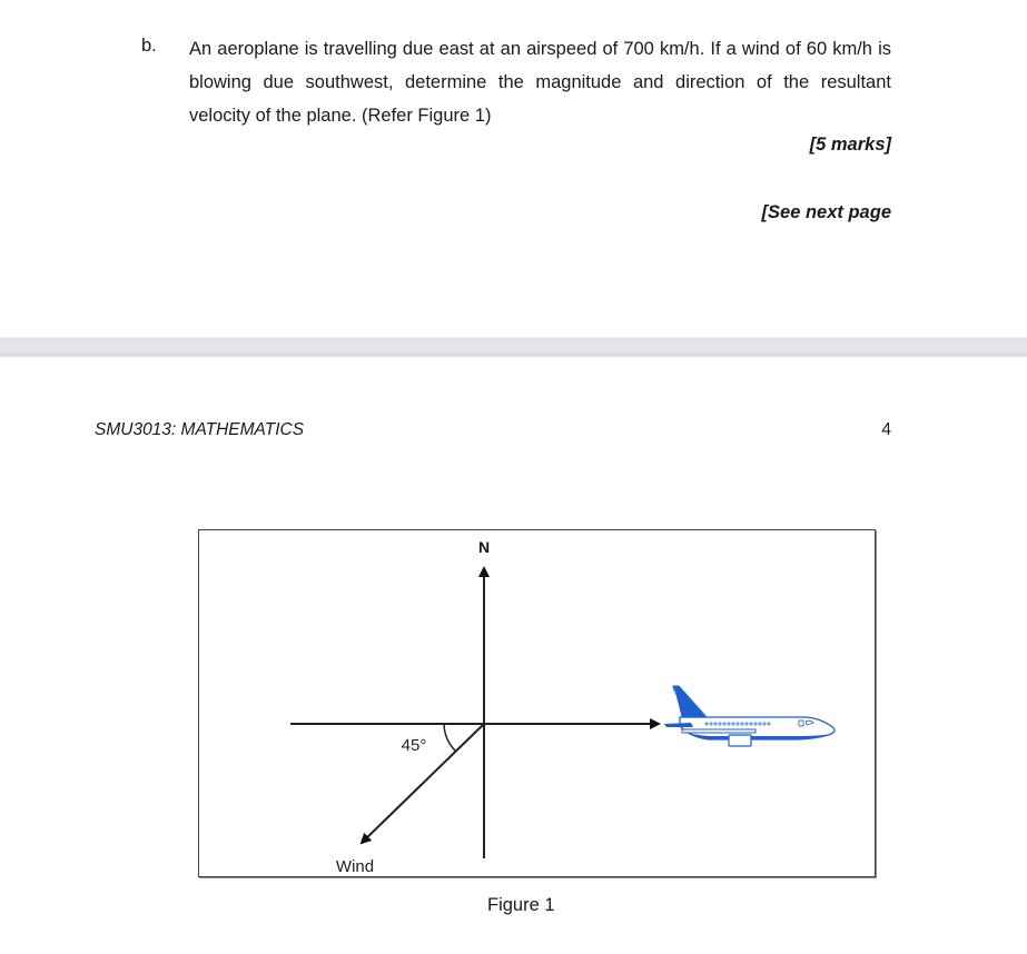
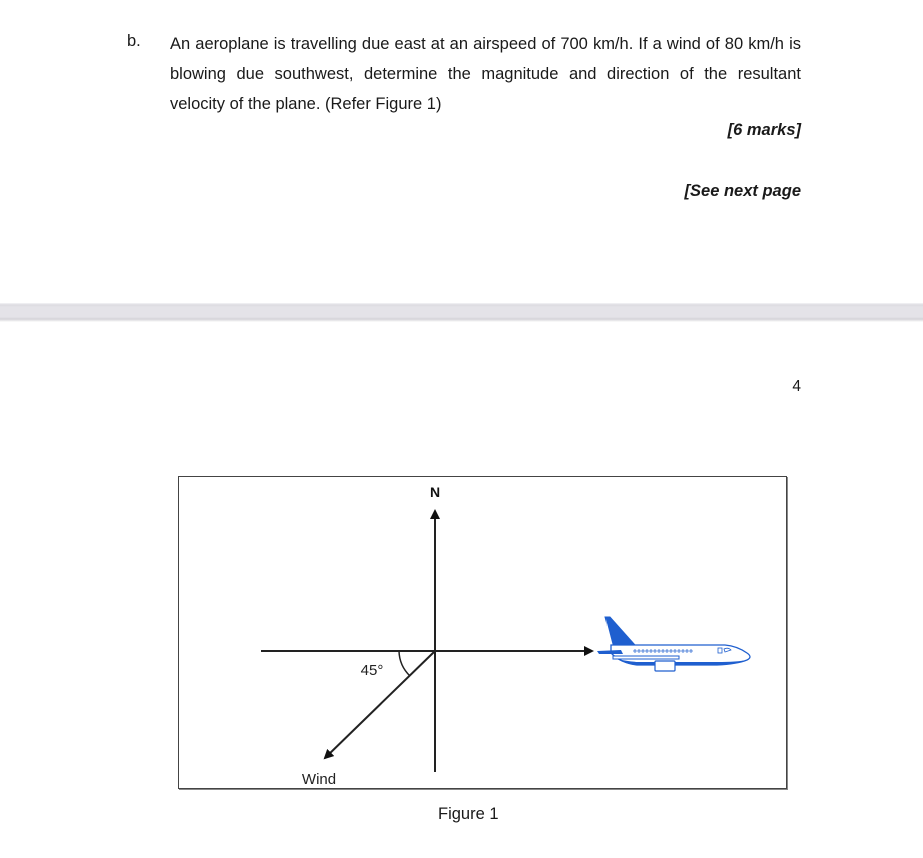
  b.
- An aeroplane is travelling due east at an airspeed of 700 km/h. If a wind of 60 km/h is blowing due southwest, determine the magnitude and direction of the resultant velocity of the plane. (Refer Figure 1)
+ An aeroplane is travelling due east at an airspeed of 700 km/h. If a wind of 80 km/h is blowing due southwest, determine the magnitude and direction of the resultant velocity of the plane. (Refer Figure 1)
- [5 marks]
+ [6 marks]
  [See next page
- SMU3013: MATHEMATICS
  4
  N
  45°
  Wind
  Figure 1
